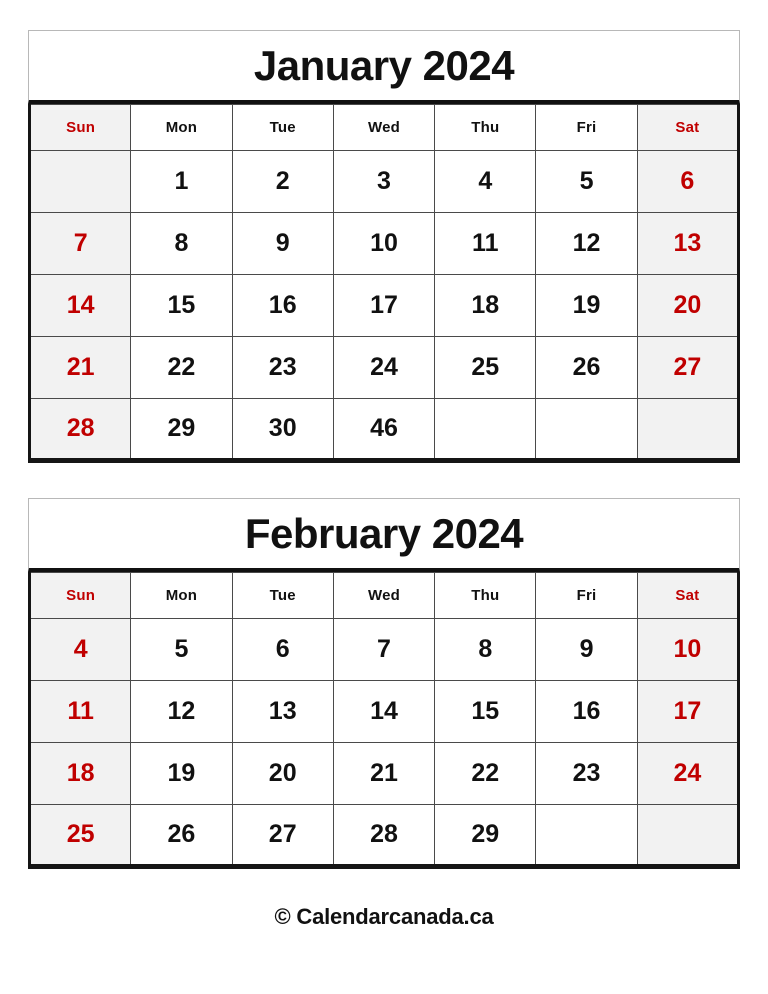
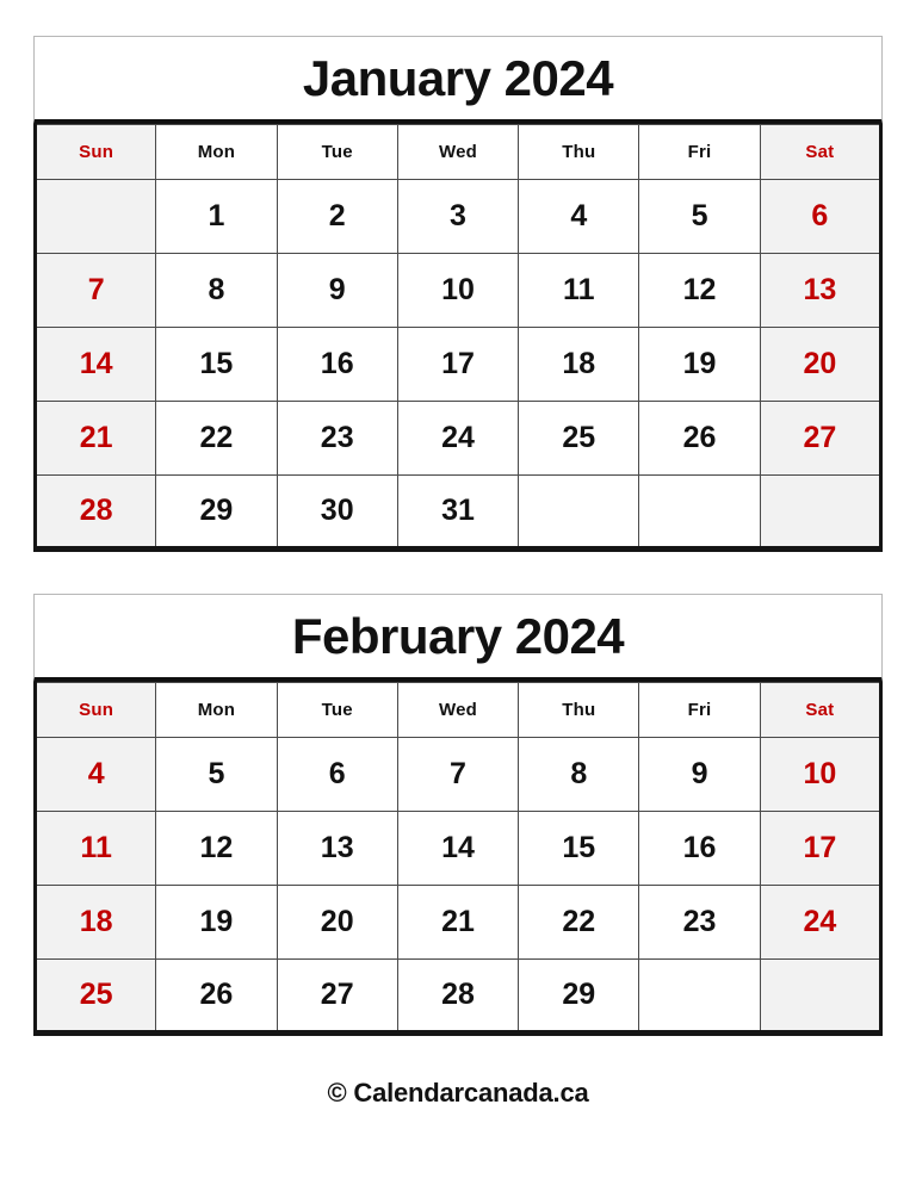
  January 2024
  Sun	Mon	Tue	Wed	Thu	Fri	Sat
  	1	2	3	4	5	6
  7	8	9	10	11	12	13
  14	15	16	17	18	19	20
  21	22	23	24	25	26	27
- 28	29	30	46
+ 28	29	30	31
  February 2024
  Sun	Mon	Tue	Wed	Thu	Fri	Sat
  4	5	6	7	8	9	10
  11	12	13	14	15	16	17
  18	19	20	21	22	23	24
  25	26	27	28	29
  © Calendarcanada.ca
